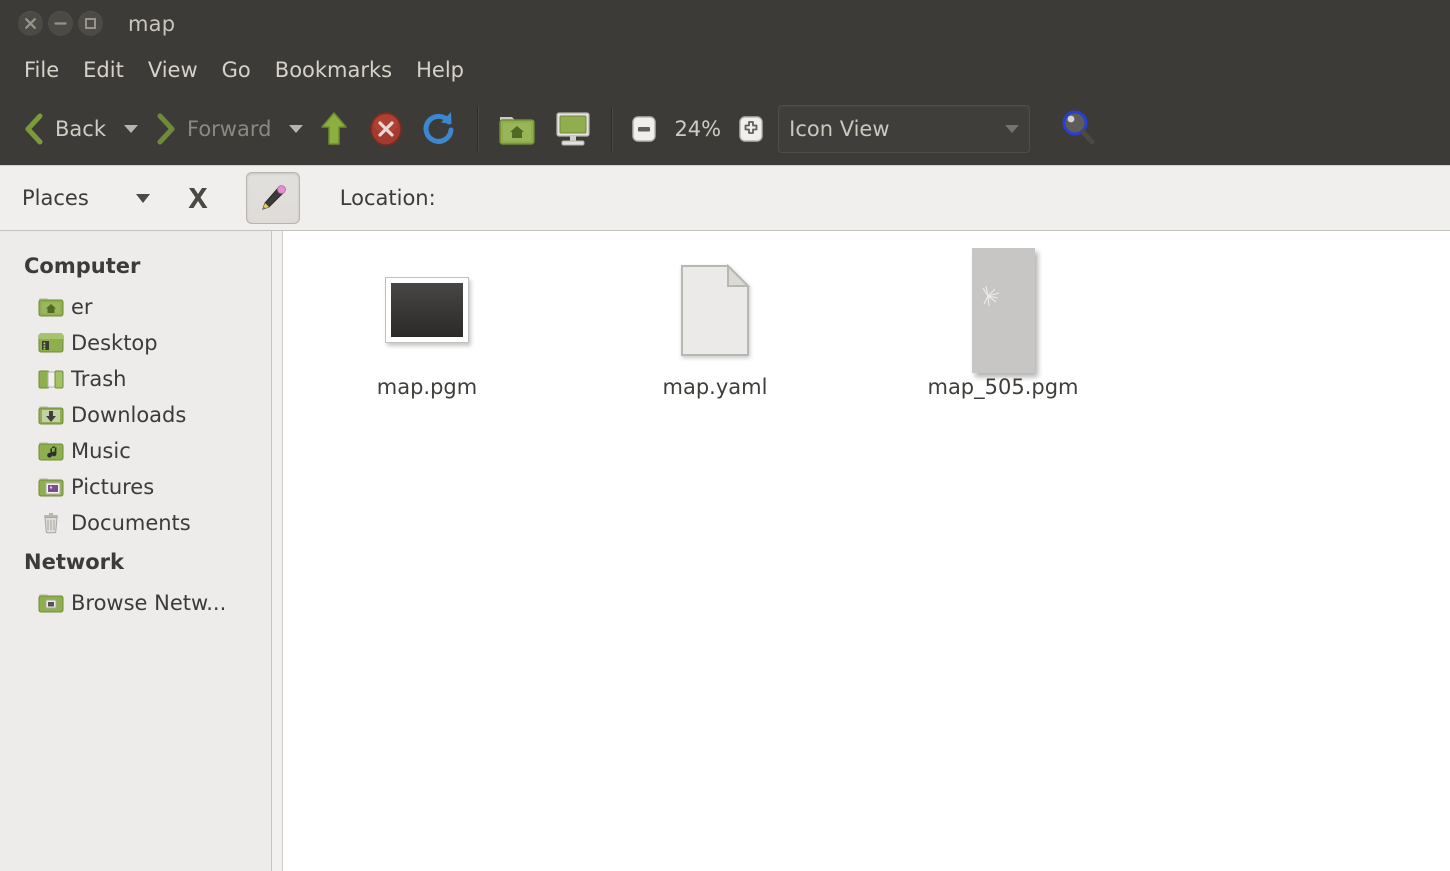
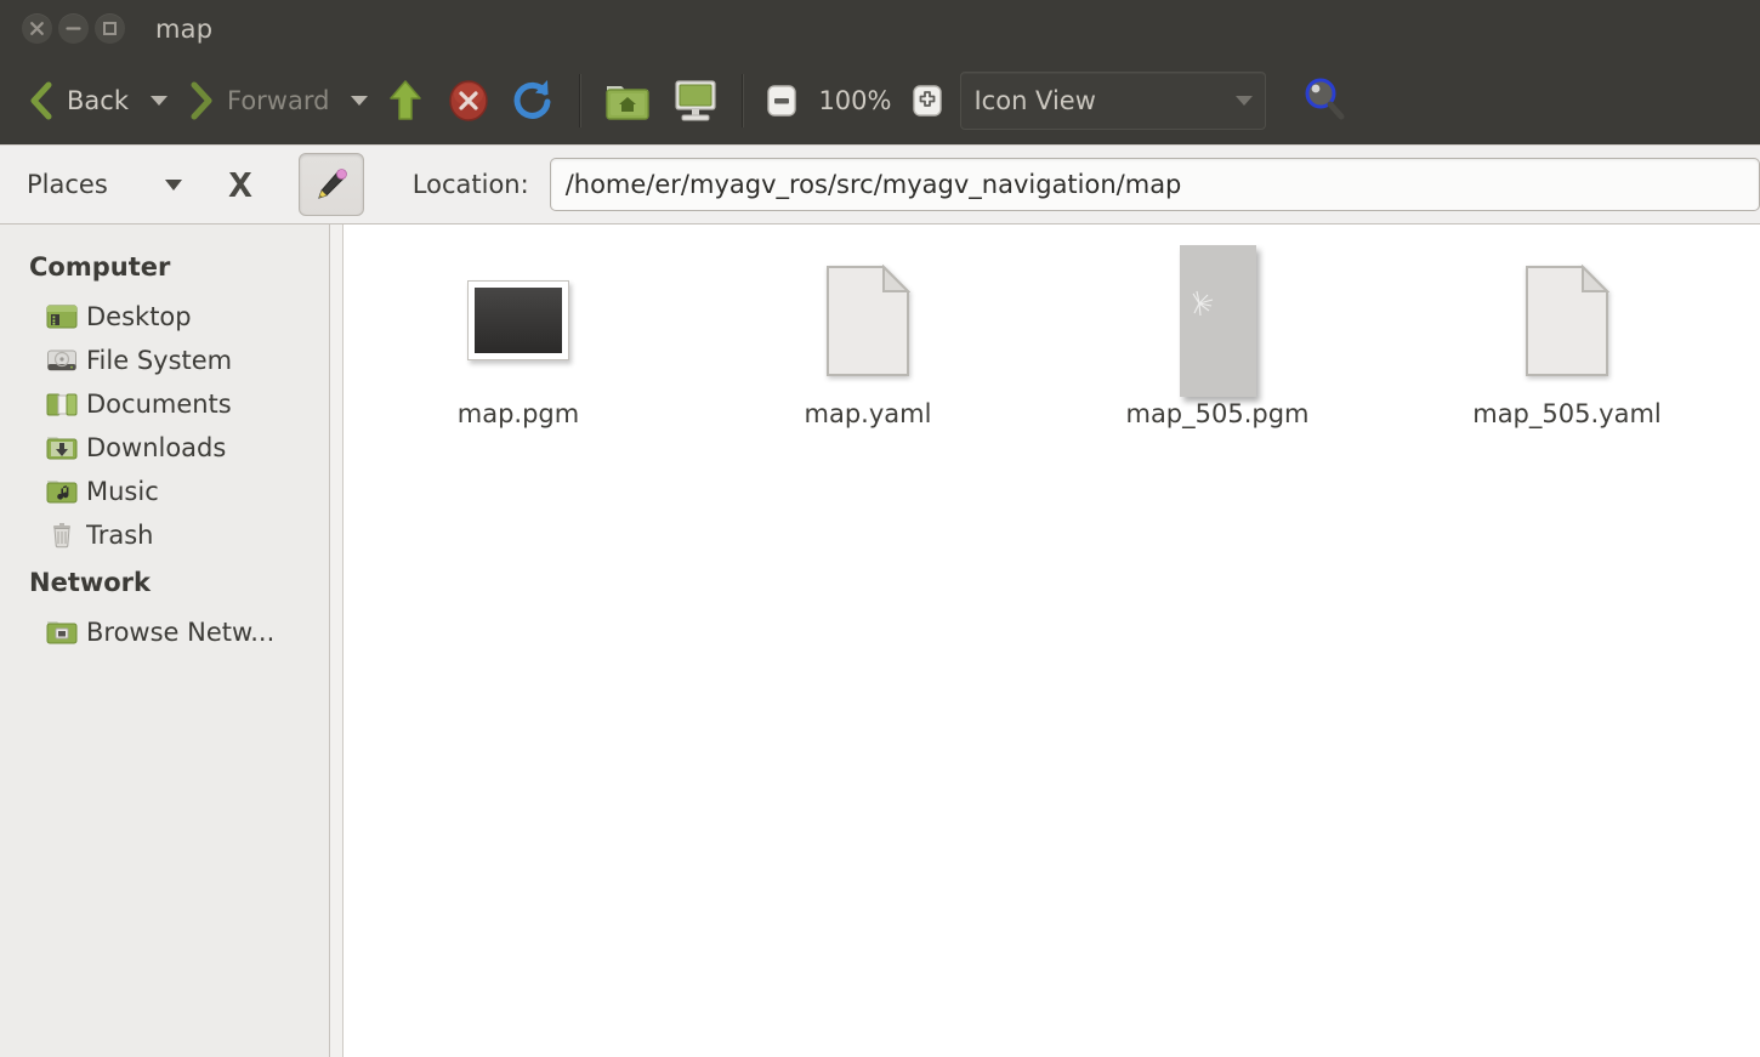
  map
- File
- Edit
- View
- Go
- Bookmarks
- Help
  Back
  Forward
- 24%
+ 100%
  Icon View
  Places
  Location:
+ /home/er/myagv_ros/src/myagv_navigation/map
  Computer
- er
  Desktop
+ File System
- Trash
+ Documents
  Downloads
  Music
- Pictures
- Documents
+ Trash
  Network
  Browse Netw...
  map.pgm
  map.yaml
  map_505.pgm
+ map_505.yaml
